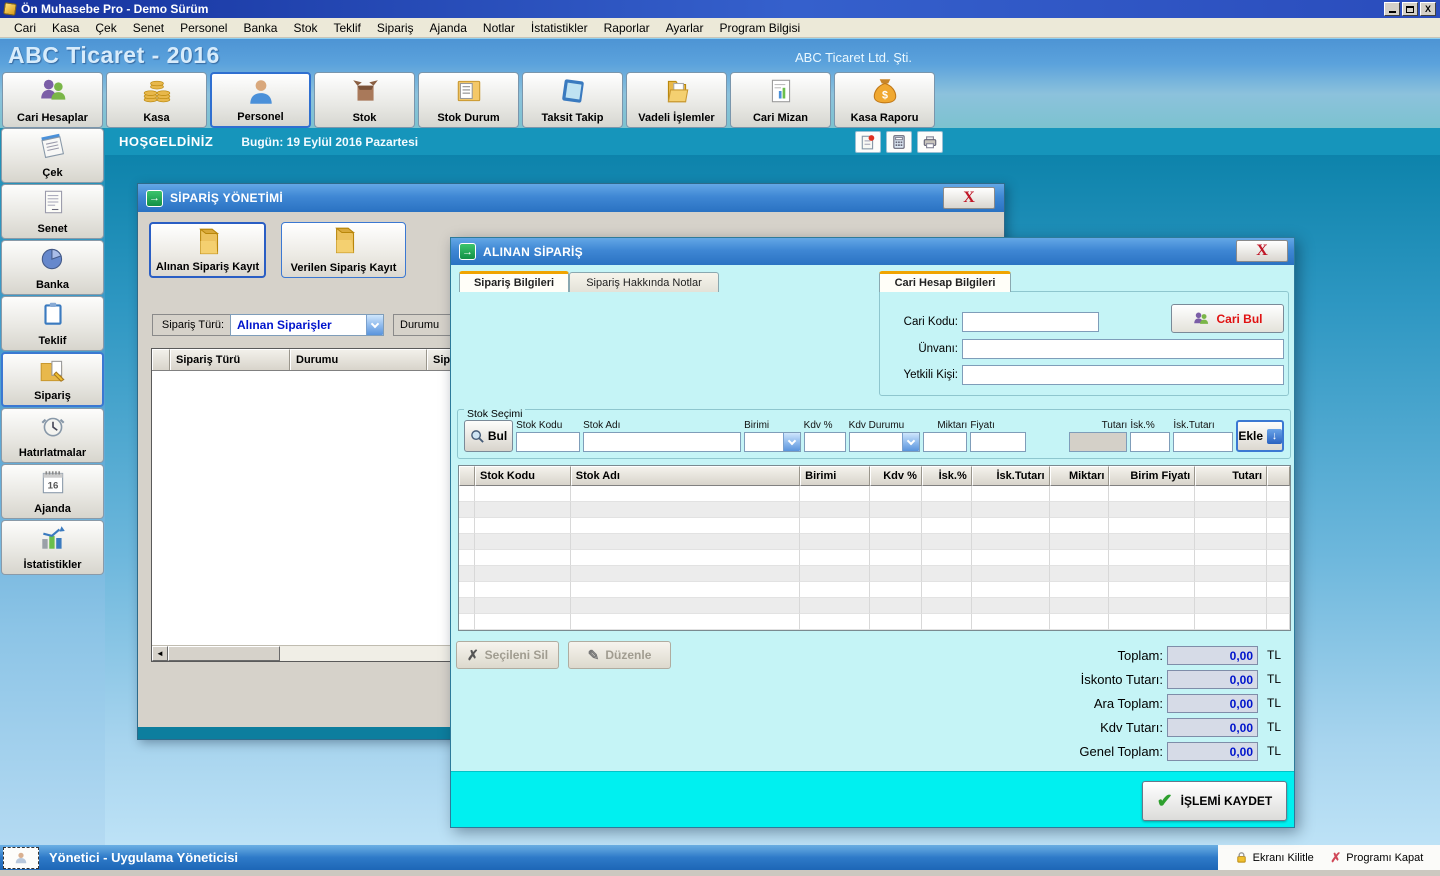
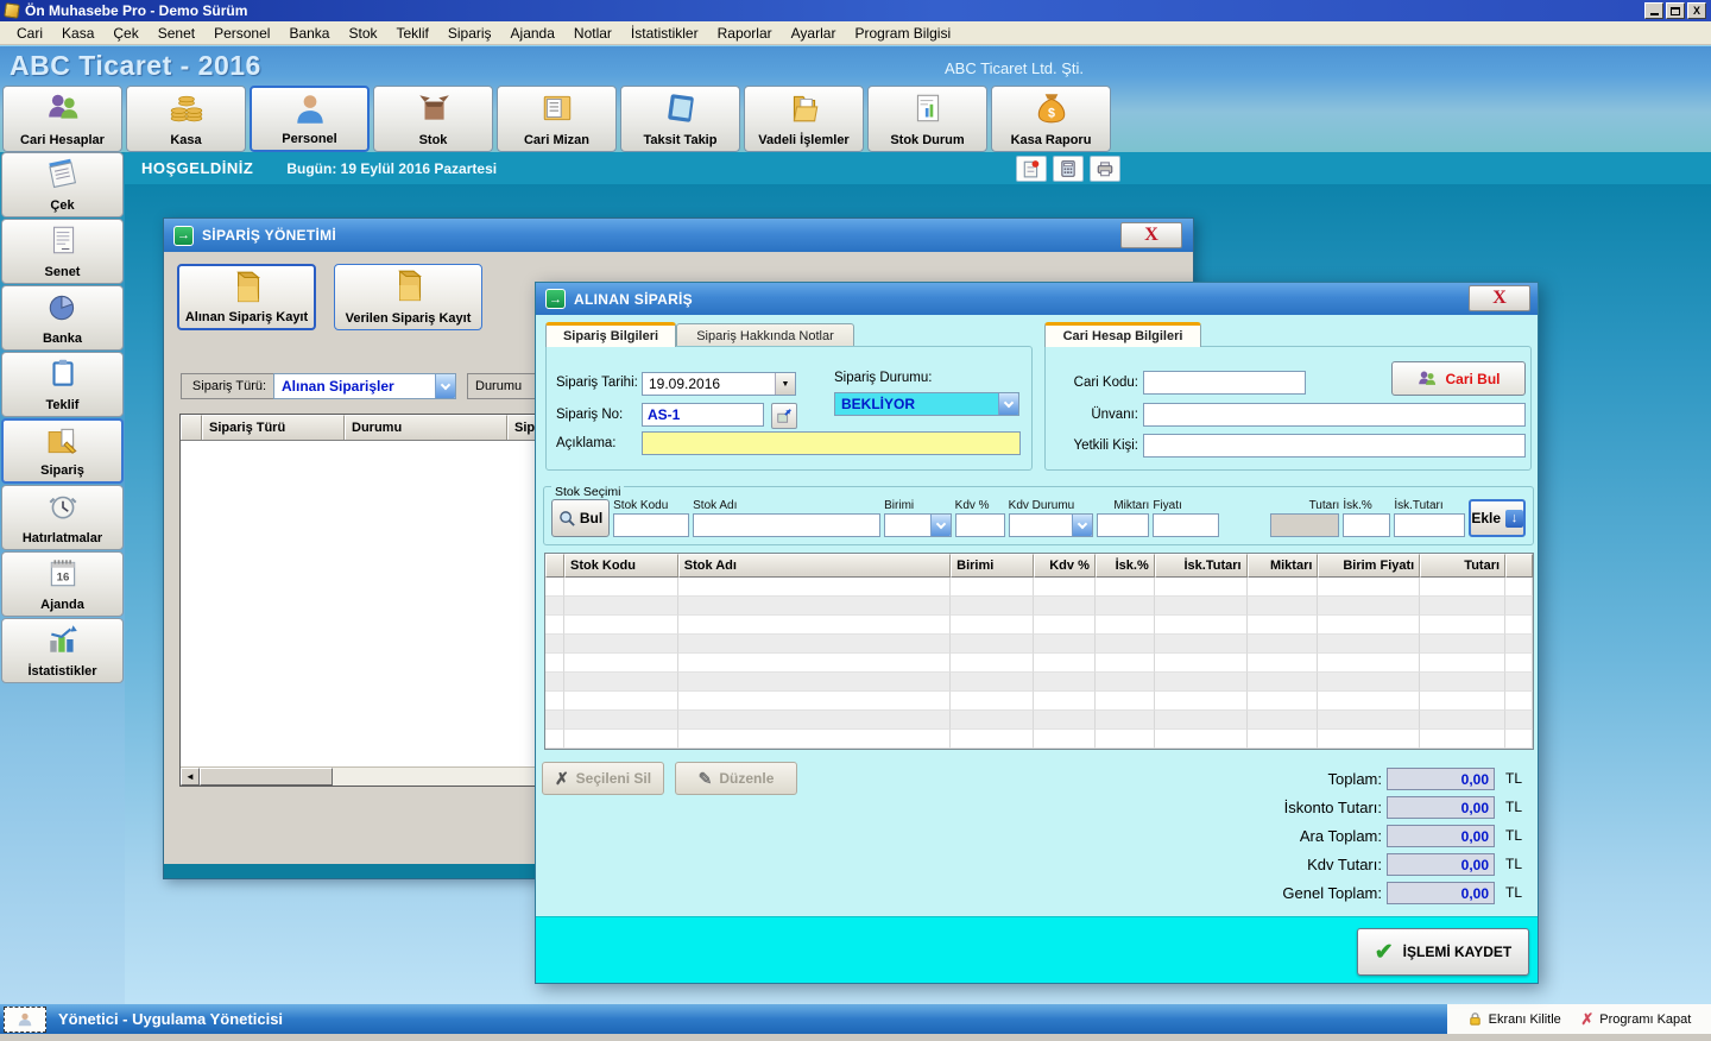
  Ön Muhasebe Pro - Demo Sürüm
  X
  Cari
  Kasa
  Çek
  Senet
  Personel
  Banka
  Stok
  Teklif
  Sipariş
  Ajanda
  Notlar
  İstatistikler
  Raporlar
  Ayarlar
  Program Bilgisi
  ABC Ticaret - 2016
  ABC Ticaret Ltd. Şti.
  Cari Hesaplar
  Kasa
  Personel
  Stok
- Stok Durum
+ Cari Mizan
  Taksit Takip
  Vadeli İşlemler
- Cari Mizan
+ Stok Durum
  $
  Kasa Raporu
  HOŞGELDİNİZ
  Bugün: 19 Eylül 2016 Pazartesi
  Çek
  Senet
  Banka
  Teklif
  Sipariş
  Hatırlatmalar
  16
  Ajanda
  İstatistikler
  →
  SİPARİŞ YÖNETİMİ
  X
  Alınan Sipariş Kayıt
  Verilen Sipariş Kayıt
  Sipariş Türü:
  Alınan Siparişler
  Durumu
  Sipariş Türü
  Durumu
  Sip
  ◄
  →
  ALINAN SİPARİŞ
  X
  Sipariş Bilgileri
  Sipariş Hakkında Notlar
+ Sipariş Tarihi:
+ 19.09.2016
+ Sipariş Durumu:
+ BEKLİYOR
+ Sipariş No:
+ AS-1
+ Açıklama:
  Cari Hesap Bilgileri
  Cari Kodu:
  Cari Bul
  Ünvanı:
  Yetkili Kişi:
  Stok Seçimi
  Bul
  Stok Kodu
  Stok Adı
  Birimi
  Kdv %
  Kdv Durumu
  Miktarı
  Fiyatı
  Tutarı
  İsk.%
  İsk.Tutarı
  Ekle
  ↓
  Stok Kodu
  Stok Adı
  Birimi
  Kdv %
  İsk.%
  İsk.Tutarı
  Miktarı
  Birim Fiyatı
  Tutarı
  ✗
  Seçileni Sil
  ✎
  Düzenle
  Toplam:
  0,00
  TL
  İskonto Tutarı:
  0,00
  TL
  Ara Toplam:
  0,00
  TL
  Kdv Tutarı:
  0,00
  TL
  Genel Toplam:
  0,00
  TL
  ✔
  İŞLEMİ KAYDET
  Yönetici - Uygulama Yöneticisi
  Ekranı Kilitle
  ✗
  Programı Kapat
